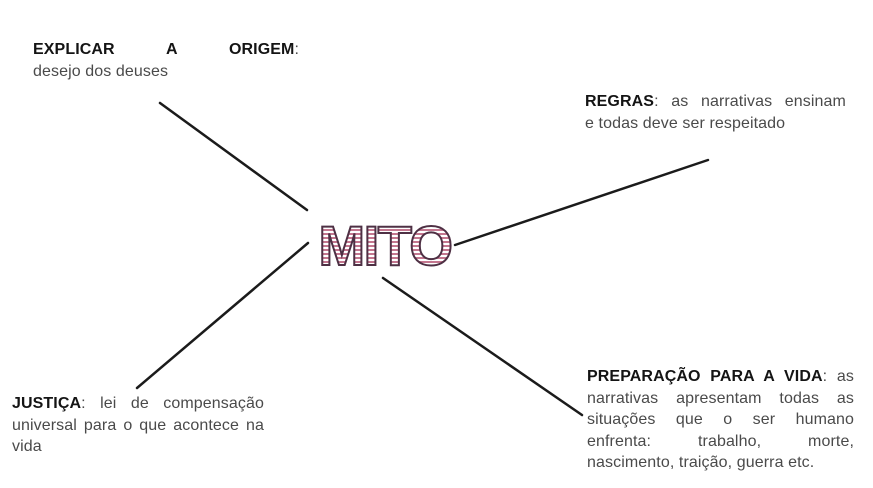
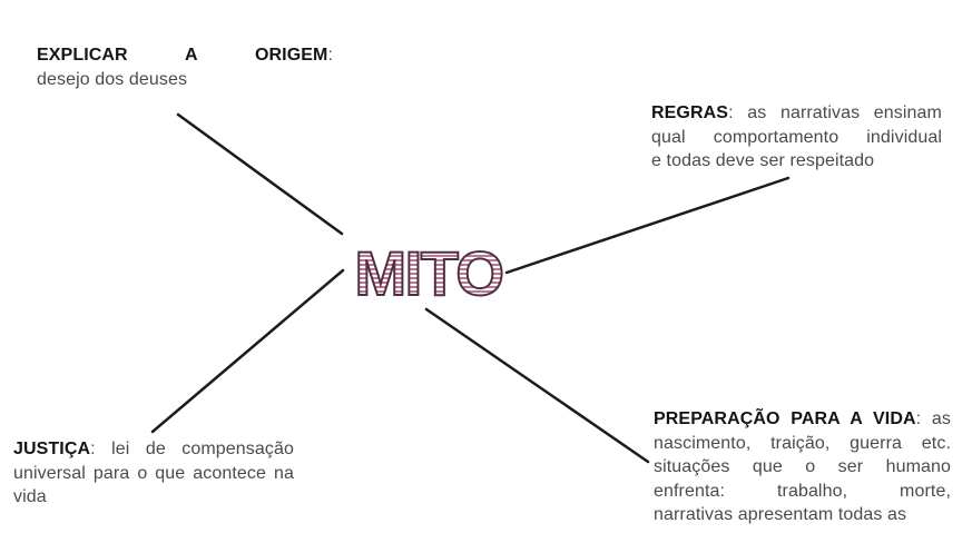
  MITO
  EXPLICAR A ORIGEM:
  desejo dos deuses
  REGRAS: as narrativas ensinam
+ qual comportamento individual
  e todas deve ser respeitado
  JUSTIÇA: lei de compensação
  universal para o que acontece na
  vida
  PREPARAÇÃO PARA A VIDA: as
- narrativas apresentam todas as
+ nascimento, traição, guerra etc.
  situações que o ser humano
  enfrenta: trabalho, morte,
- nascimento, traição, guerra etc.
+ narrativas apresentam todas as
